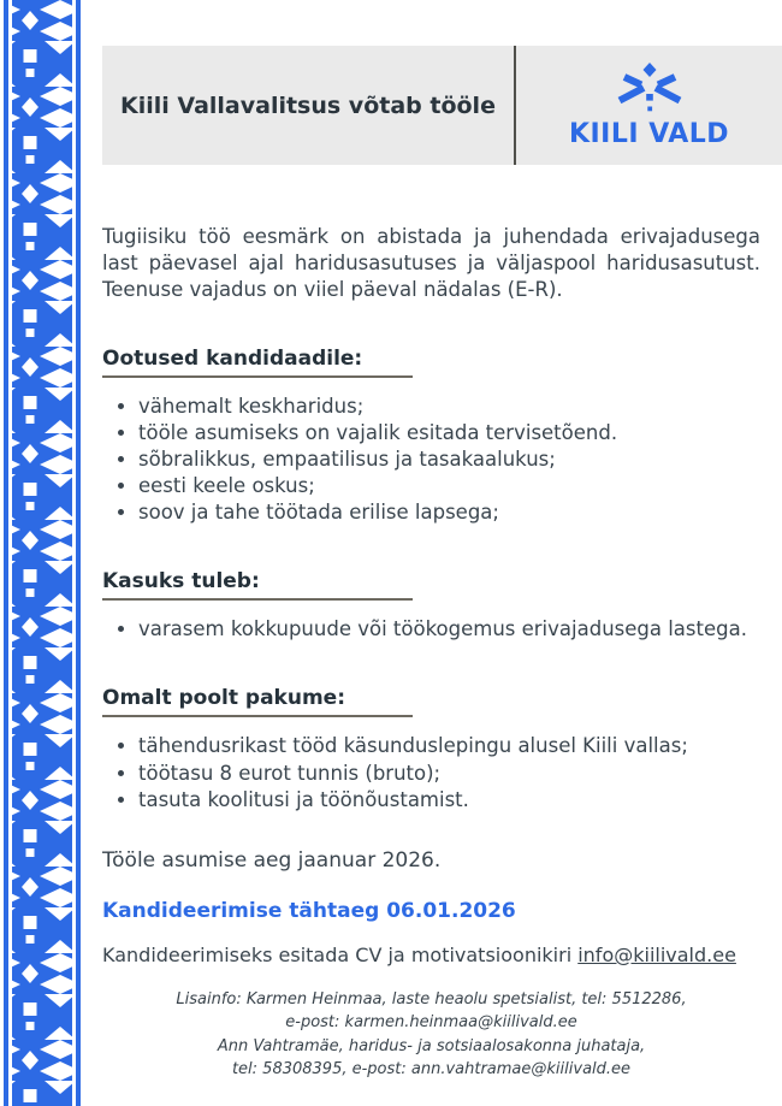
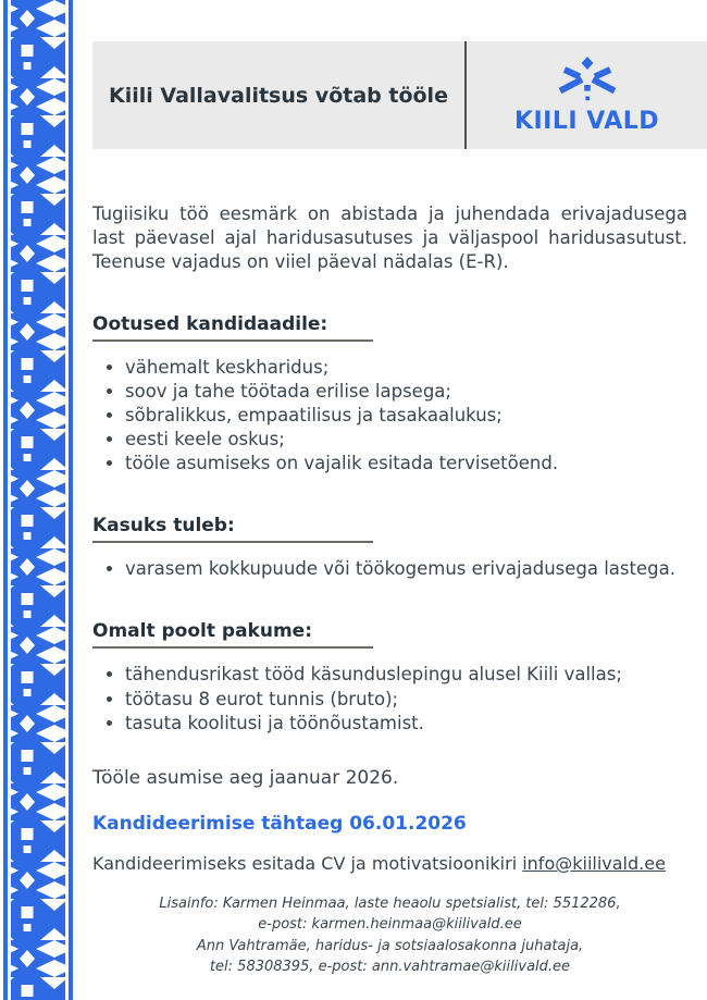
  Kiili Vallavalitsus võtab tööle
  KIILI VALD
  Tugiisiku töö eesmärk on abistada ja juhendada erivajadusega last päevasel ajal haridusasutuses ja väljaspool haridusasutust. Teenuse vajadus on viiel päeval nädalas (E-R).
  Ootused kandidaadile:
  vähemalt keskharidus;
- tööle asumiseks on vajalik esitada tervisetõend.
+ soov ja tahe töötada erilise lapsega;
  sõbralikkus, empaatilisus ja tasakaalukus;
  eesti keele oskus;
- soov ja tahe töötada erilise lapsega;
+ tööle asumiseks on vajalik esitada tervisetõend.
  Kasuks tuleb:
  varasem kokkupuude või töökogemus erivajadusega lastega.
  Omalt poolt pakume:
  tähendusrikast tööd käsunduslepingu alusel Kiili vallas;
  töötasu 8 eurot tunnis (bruto);
  tasuta koolitusi ja töönõustamist.
  Tööle asumise aeg jaanuar 2026.
  Kandideerimise tähtaeg 06.01.2026
  Kandideerimiseks esitada CV ja motivatsioonikiri info@kiilivald.ee
  Lisainfo: Karmen Heinmaa, laste heaolu spetsialist, tel: 5512286,
  e-post: karmen.heinmaa@kiilivald.ee
  Ann Vahtramäe, haridus- ja sotsiaalosakonna juhataja,
  tel: 58308395, e-post: ann.vahtramae@kiilivald.ee
